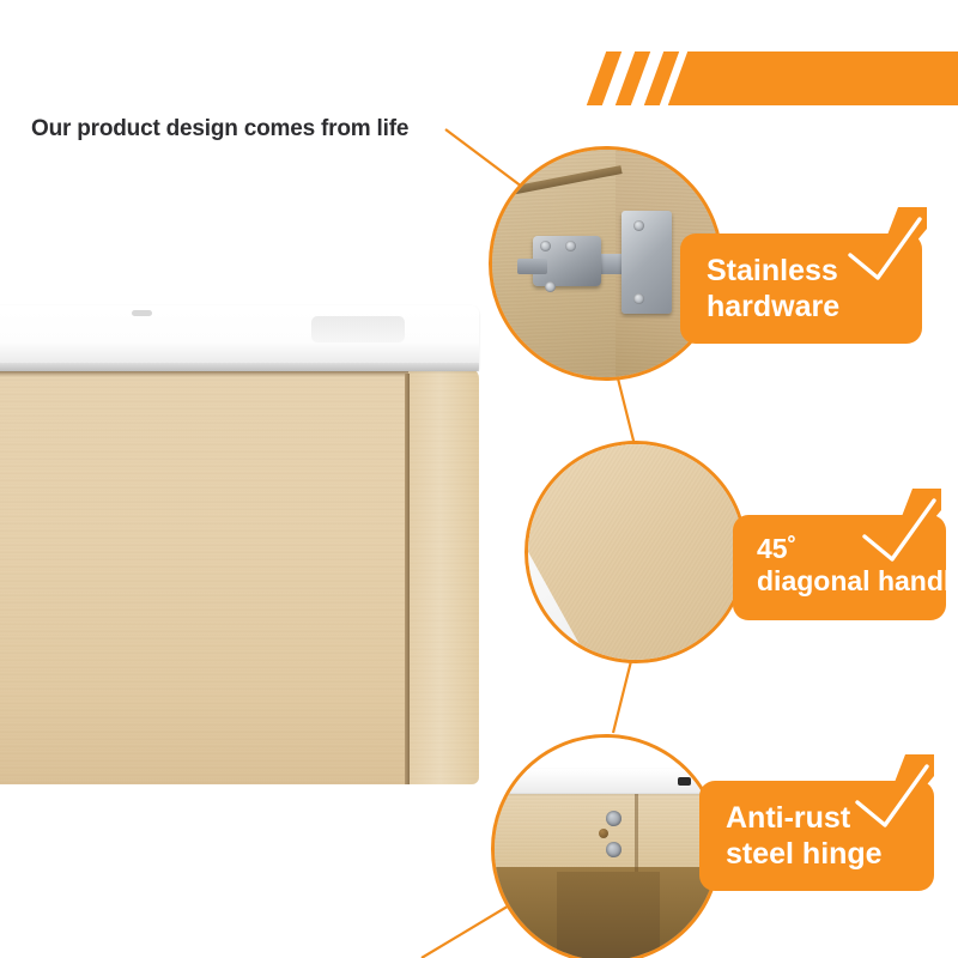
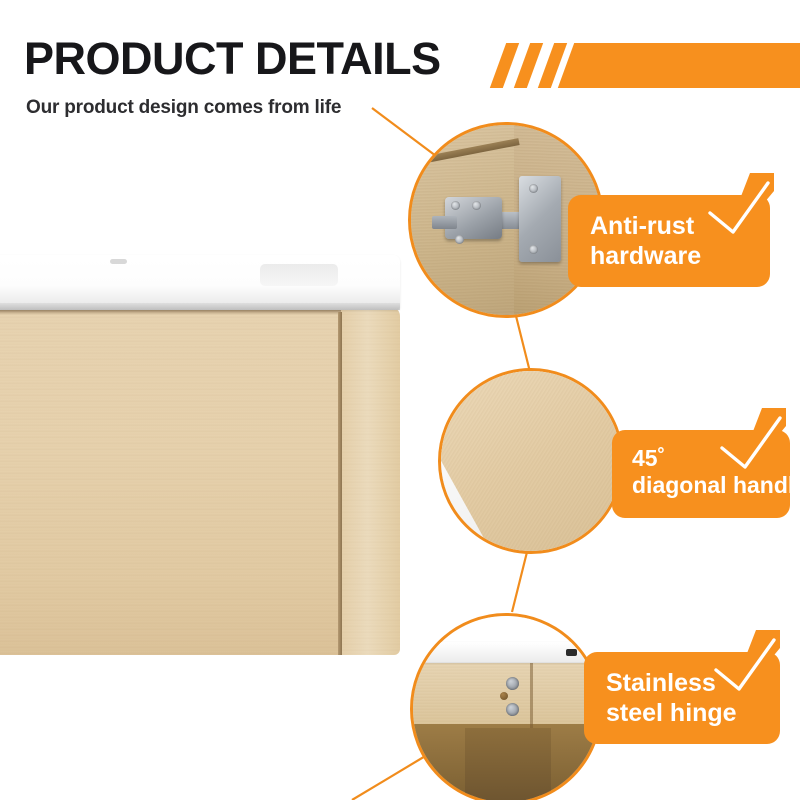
+ PRODUCT DETAILS
  Our product design comes from life
- Stainless
+ Anti-rust
  hardware
  45˚
  diagonal handl
- Anti-rust
+ Stainless
  steel hinge
